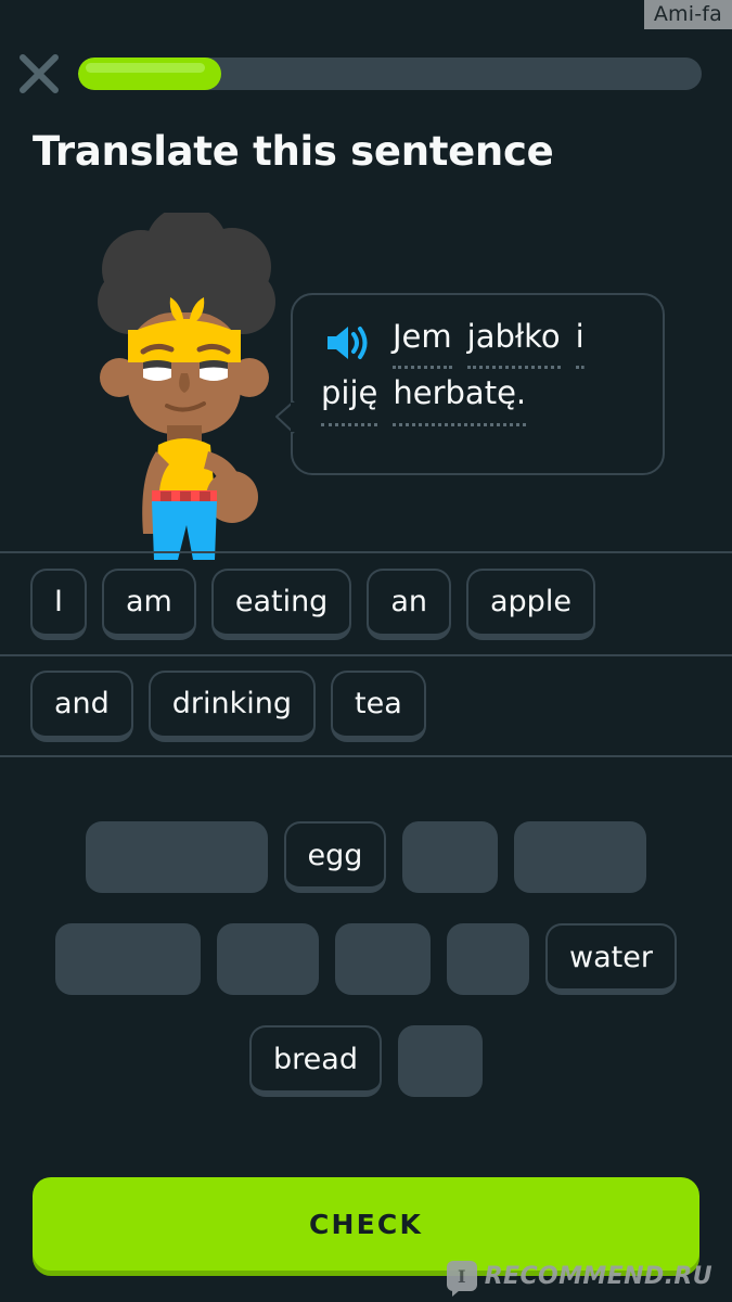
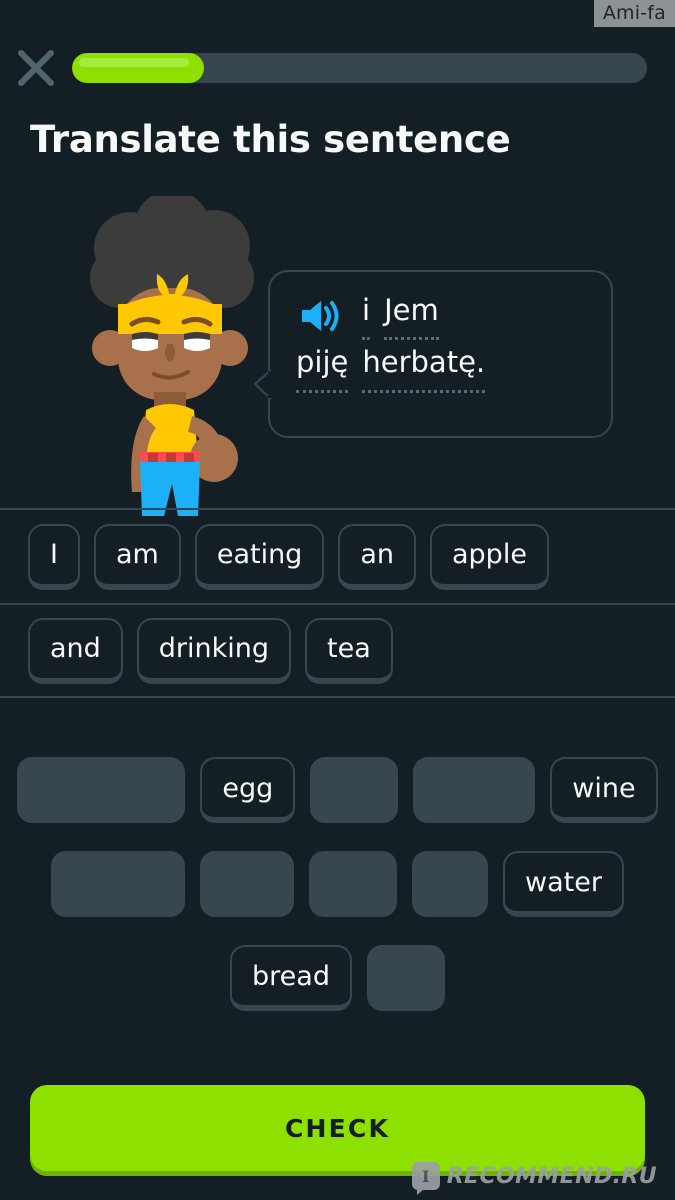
  Ami-fa
  Translate this sentence
- Jem
+ i
- jabłko
- i
+ Jem
  piję
  herbatę.
  I
  am
  eating
  an
  apple
  and
  drinking
  tea
  egg
+ wine
  water
  bread
  CHECK
  I
  RECOMMEND.RU
